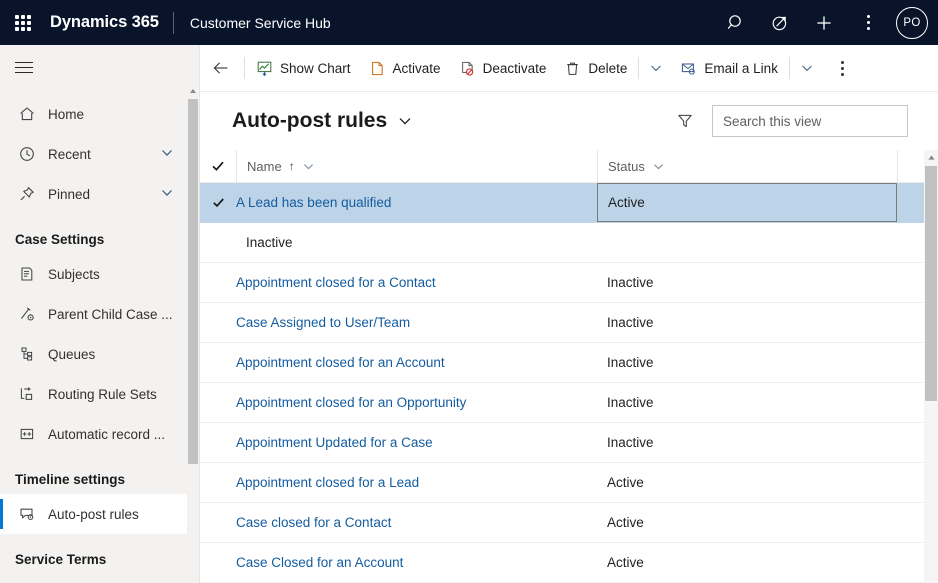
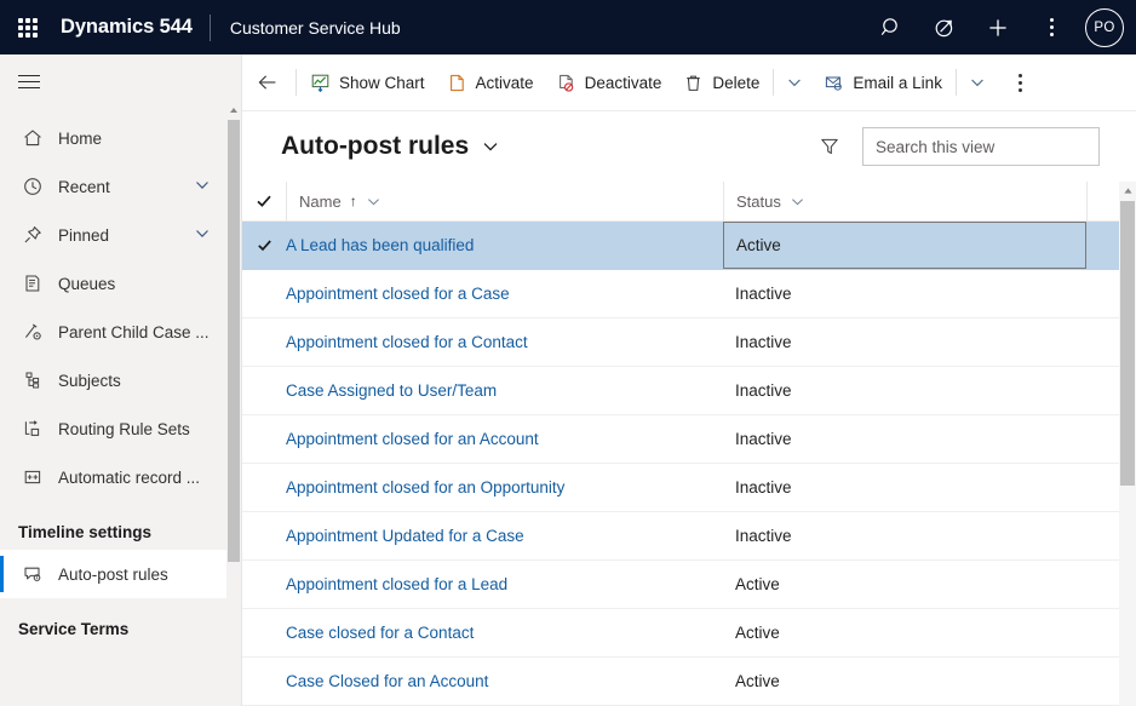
- Dynamics 365
+ Dynamics 544
  Customer Service Hub
  PO
  Home
  Recent
  Pinned
- Case Settings
- Subjects
+ Queues
  Parent Child Case ...
- Queues
+ Subjects
  Routing Rule Sets
  Automatic record ...
  Timeline settings
  Auto-post rules
  Service Terms
  Show Chart
  Activate
  Deactivate
  Delete
  Email a Link
  Auto-post rules
  Search this view
  Name
  ↑
  Status
  A Lead has been qualified
  Active
+ Appointment closed for a Case
  Inactive
  Appointment closed for a Contact
  Inactive
  Case Assigned to User/Team
  Inactive
  Appointment closed for an Account
  Inactive
  Appointment closed for an Opportunity
  Inactive
  Appointment Updated for a Case
  Inactive
  Appointment closed for a Lead
  Active
  Case closed for a Contact
  Active
  Case Closed for an Account
  Active
